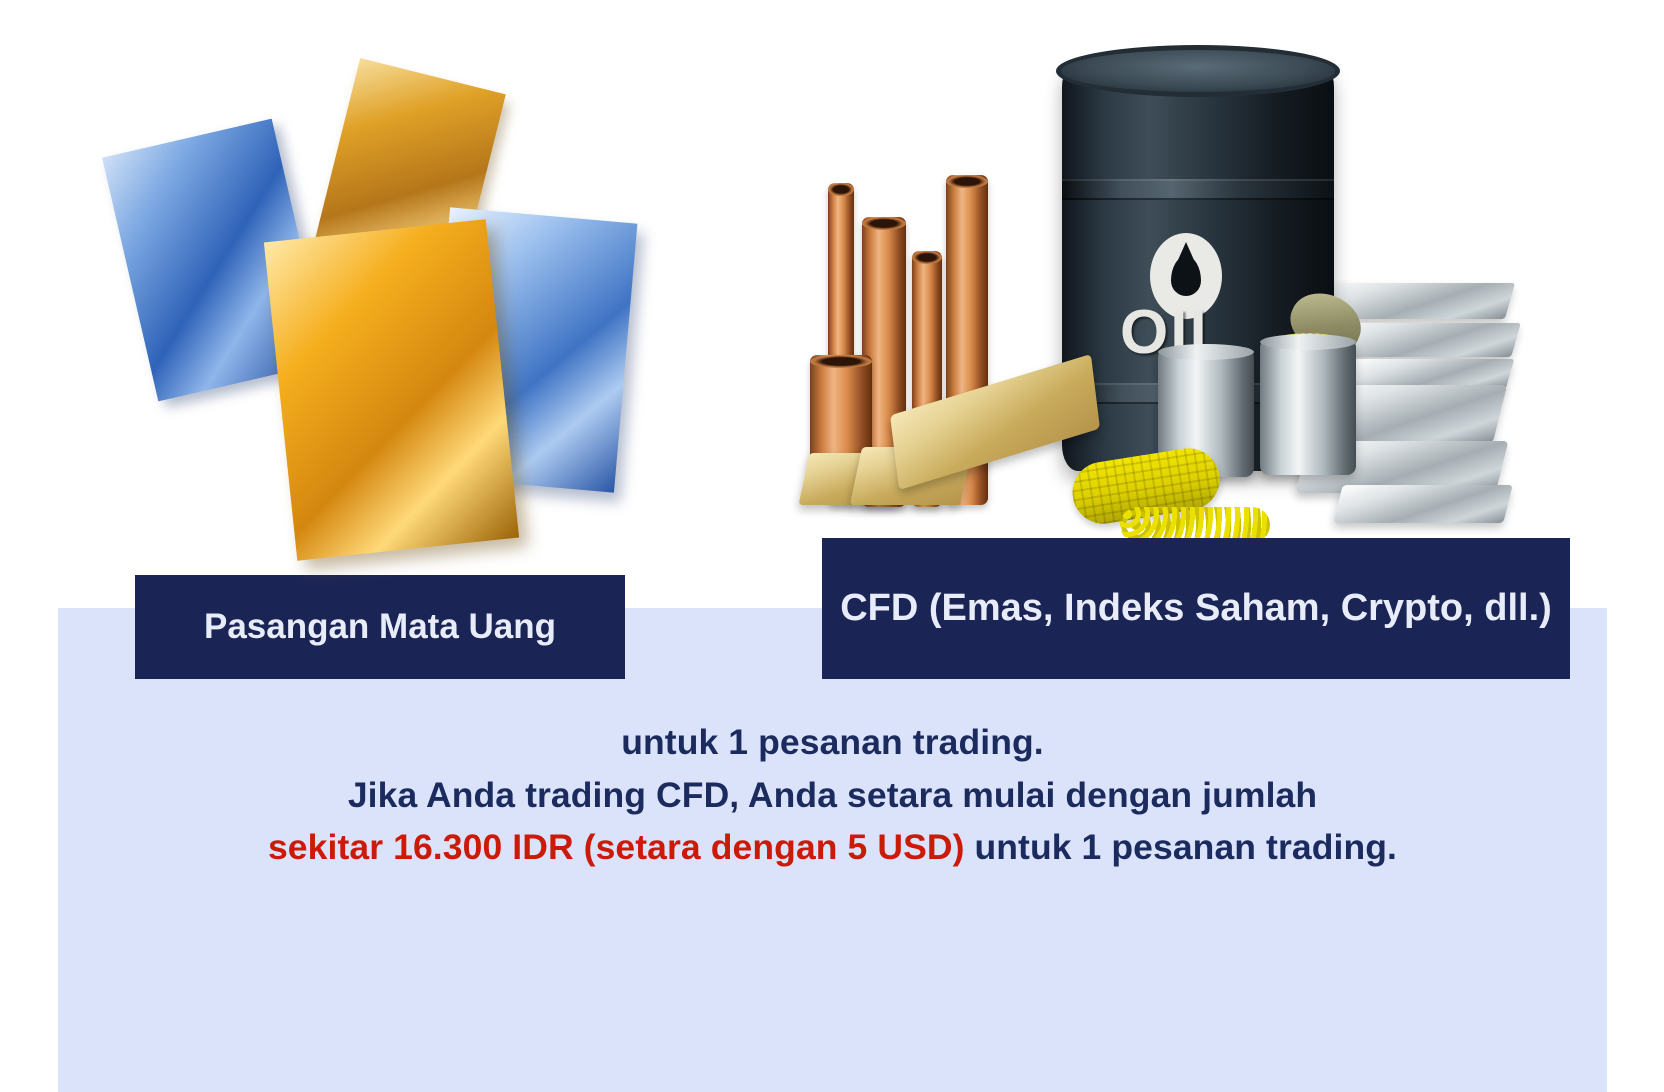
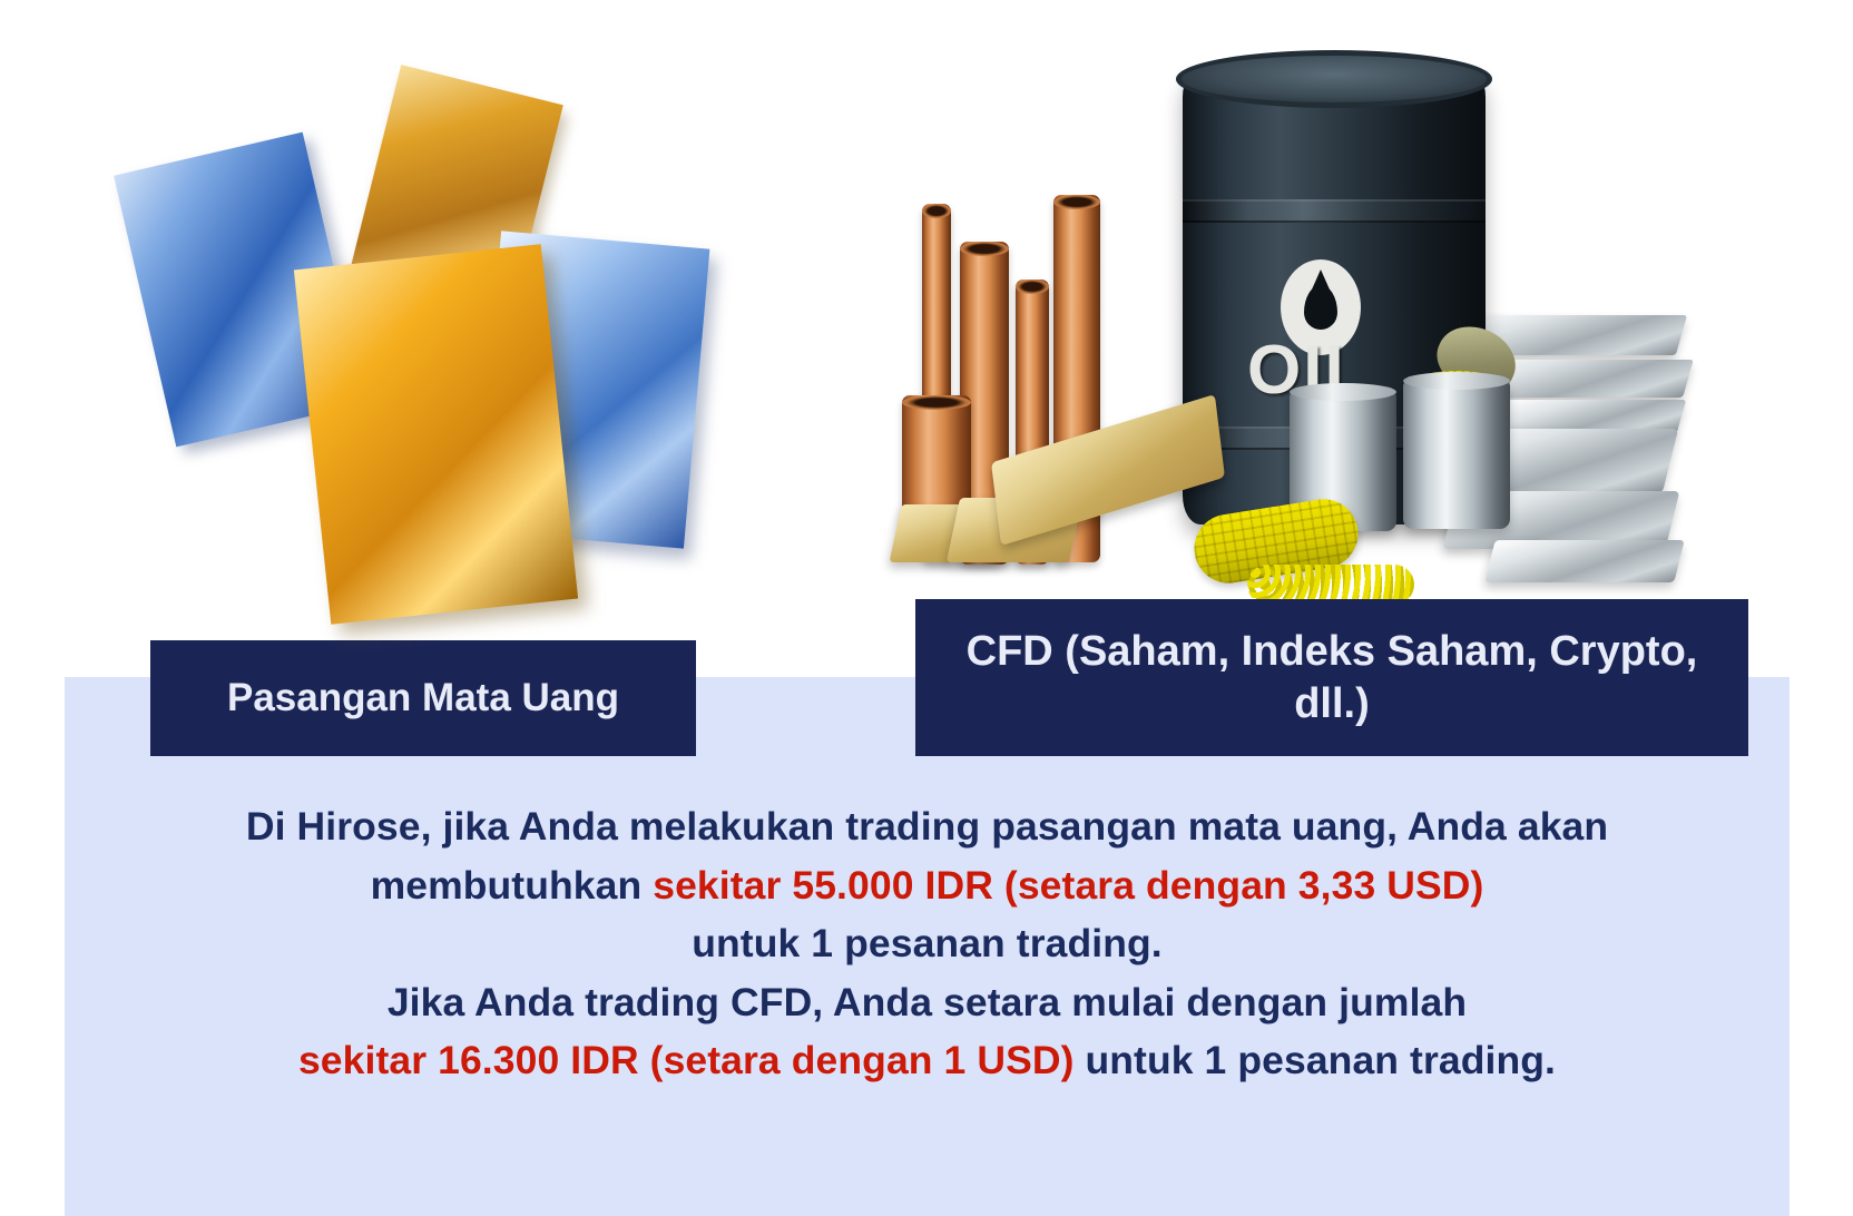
  OIL
  Pasangan Mata Uang
- CFD (Emas, Indeks Saham, Crypto, dll.)
+ CFD (Saham, Indeks Saham, Crypto, dll.)
+ Di Hirose, jika Anda melakukan trading pasangan mata uang, Anda akan
+ membutuhkan sekitar 55.000 IDR (setara dengan 3,33 USD)
  untuk 1 pesanan trading.
  Jika Anda trading CFD, Anda setara mulai dengan jumlah
- sekitar 16.300 IDR (setara dengan 5 USD) untuk 1 pesanan trading.
+ sekitar 16.300 IDR (setara dengan 1 USD) untuk 1 pesanan trading.
